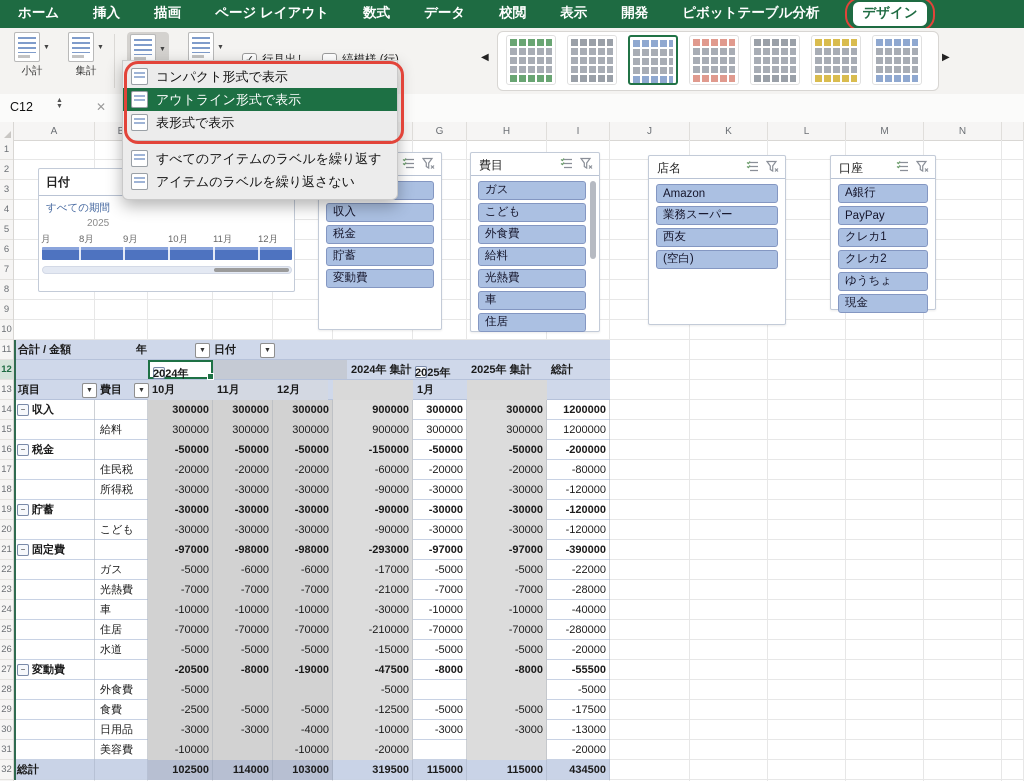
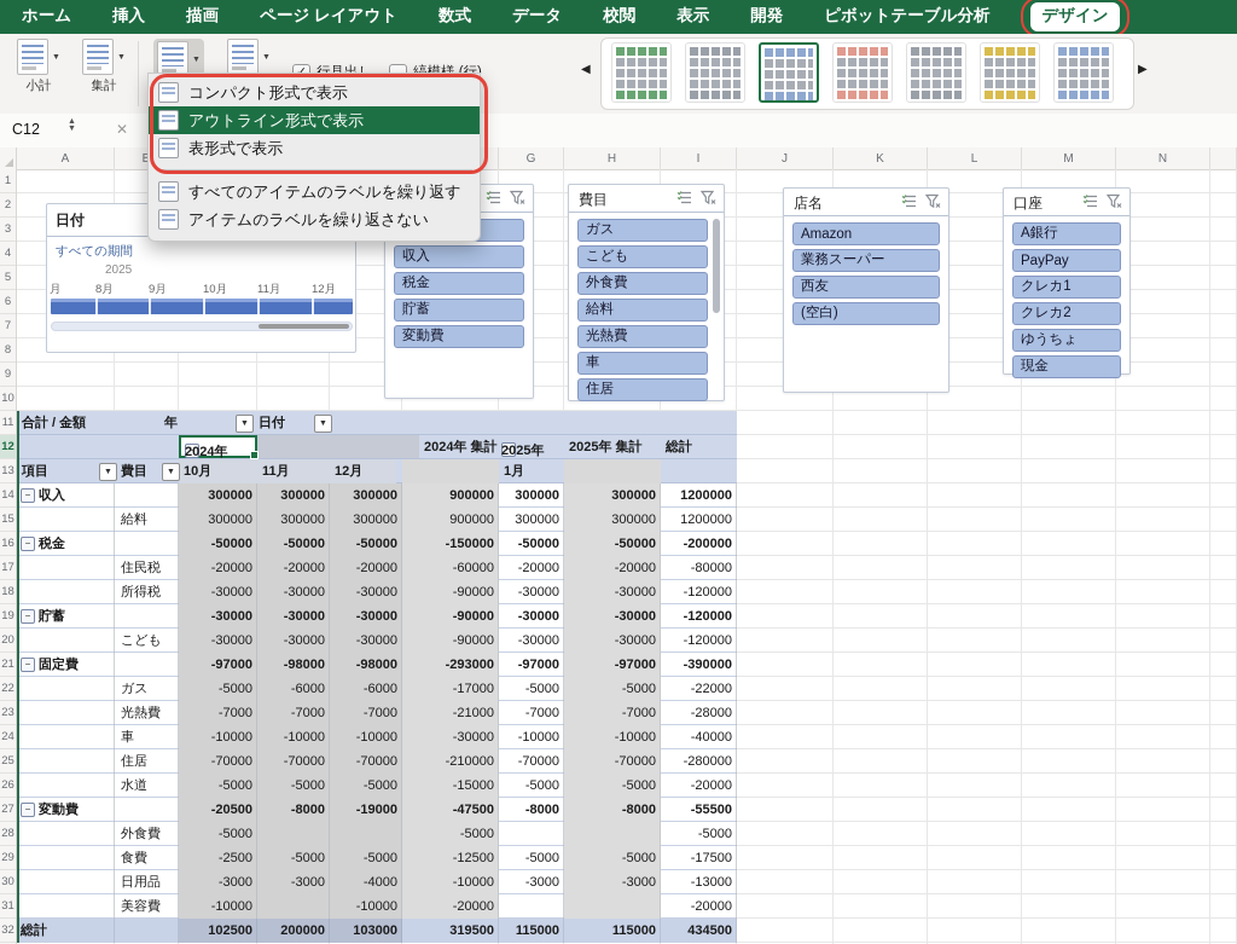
  ホーム
  挿入
  描画
  ページ レイアウト
  数式
  データ
  校閲
  表示
  開発
  ピボットテーブル分析
  デザイン
  小計
  集計
  ◀
  ▶
  C12
  ✕
  A
  B
  G
  H
  I
  J
  K
  L
  M
  N
  1
  2
  3
  4
  5
  6
  7
  8
  9
  10
  11
  12
  13
  14
  15
  16
  17
  18
  19
  20
  21
  22
  23
  24
  25
  26
  27
  28
  29
  30
  31
  32
  合計 / 金額
  年
  日付
  −
  2024年
  2024年 集計
  −
  2025年
  2025年 集計
  総計
  項目
  費目
  10月
  11月
  12月
  1月
  −
  収入
  300000
  300000
  300000
  900000
  300000
  300000
  1200000
  給料
  300000
  300000
  300000
  900000
  300000
  300000
  1200000
  −
  税金
  -50000
  -50000
  -50000
  -150000
  -50000
  -50000
  -200000
  住民税
  -20000
  -20000
  -20000
  -60000
  -20000
  -20000
  -80000
  所得税
  -30000
  -30000
  -30000
  -90000
  -30000
  -30000
  -120000
  −
  貯蓄
  -30000
  -30000
  -30000
  -90000
  -30000
  -30000
  -120000
  こども
  -30000
  -30000
  -30000
  -90000
  -30000
  -30000
  -120000
  −
  固定費
  -97000
  -98000
  -98000
  -293000
  -97000
  -97000
  -390000
  ガス
  -5000
  -6000
  -6000
  -17000
  -5000
  -5000
  -22000
  光熱費
  -7000
  -7000
  -7000
  -21000
  -7000
  -7000
  -28000
  車
  -10000
  -10000
  -10000
  -30000
  -10000
  -10000
  -40000
  住居
  -70000
  -70000
  -70000
  -210000
  -70000
  -70000
  -280000
  水道
  -5000
  -5000
  -5000
  -15000
  -5000
  -5000
  -20000
  −
  変動費
  -20500
  -8000
  -19000
  -47500
  -8000
  -8000
  -55500
  外食費
  -5000
  -5000
  -5000
  食費
  -2500
  -5000
  -5000
  -12500
  -5000
  -5000
  -17500
  日用品
  -3000
  -3000
  -4000
  -10000
  -3000
  -3000
  -13000
  美容費
  -10000
  -10000
  -20000
  -20000
  総計
  102500
- 114000
+ 200000
  103000
  319500
  115000
  115000
  434500
  日付
  すべての期間
  2025
  月
  8月
  9月
  10月
  11月
  12月
  収入
  税金
  貯蓄
  変動費
  費目
  ガス
  こども
  外食費
  給料
  光熱費
  車
  住居
  店名
  Amazon
  業務スーパー
  西友
  (空白)
  口座
  A銀行
  PayPay
  クレカ1
  クレカ2
  ゆうちょ
  現金
  コンパクト形式で表示
  アウトライン形式で表示
  表形式で表示
  すべてのアイテムのラベルを繰り返す
  アイテムのラベルを繰り返さない
